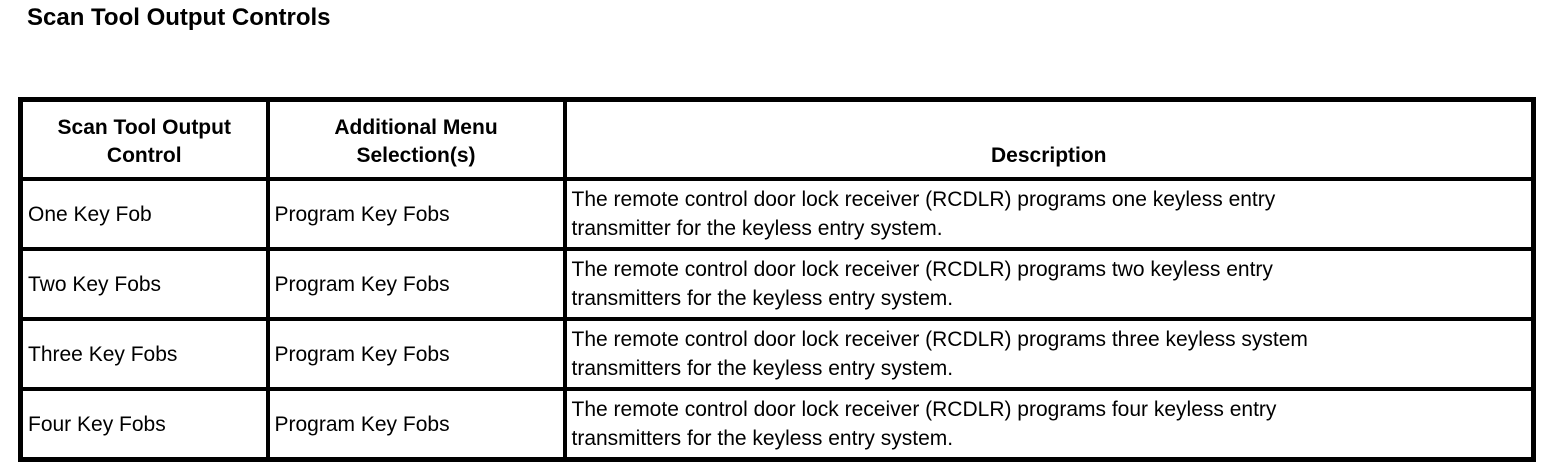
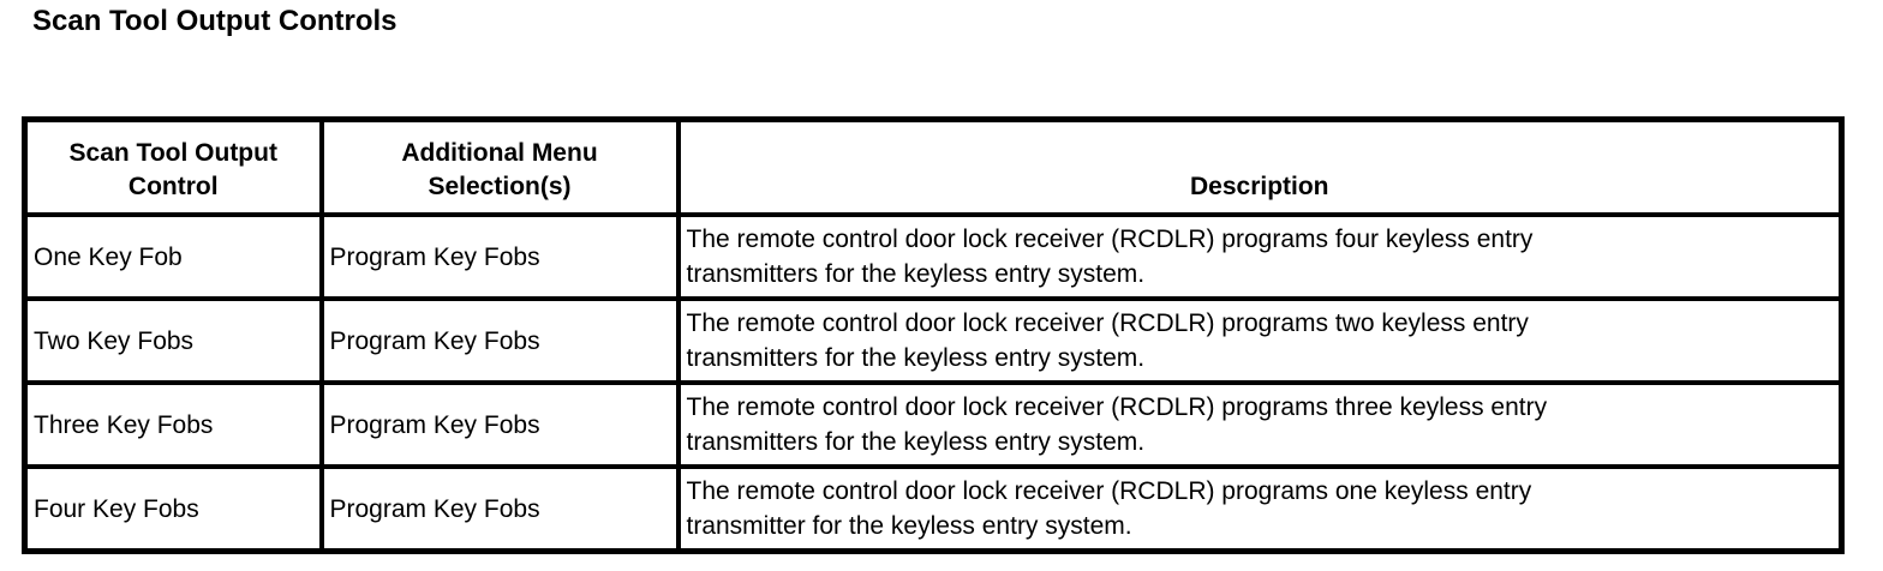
  Scan Tool Output Controls
  Scan Tool Output Control	Additional Menu Selection(s)	Description
- One Key Fob	Program Key Fobs	The remote control door lock receiver (RCDLR) programs one keyless entry transmitter for the keyless entry system.
+ One Key Fob	Program Key Fobs	The remote control door lock receiver (RCDLR) programs four keyless entry transmitters for the keyless entry system.
  Two Key Fobs	Program Key Fobs	The remote control door lock receiver (RCDLR) programs two keyless entry transmitters for the keyless entry system.
- Three Key Fobs	Program Key Fobs	The remote control door lock receiver (RCDLR) programs three keyless system transmitters for the keyless entry system.
+ Three Key Fobs	Program Key Fobs	The remote control door lock receiver (RCDLR) programs three keyless entry transmitters for the keyless entry system.
- Four Key Fobs	Program Key Fobs	The remote control door lock receiver (RCDLR) programs four keyless entry transmitters for the keyless entry system.
+ Four Key Fobs	Program Key Fobs	The remote control door lock receiver (RCDLR) programs one keyless entry transmitter for the keyless entry system.
